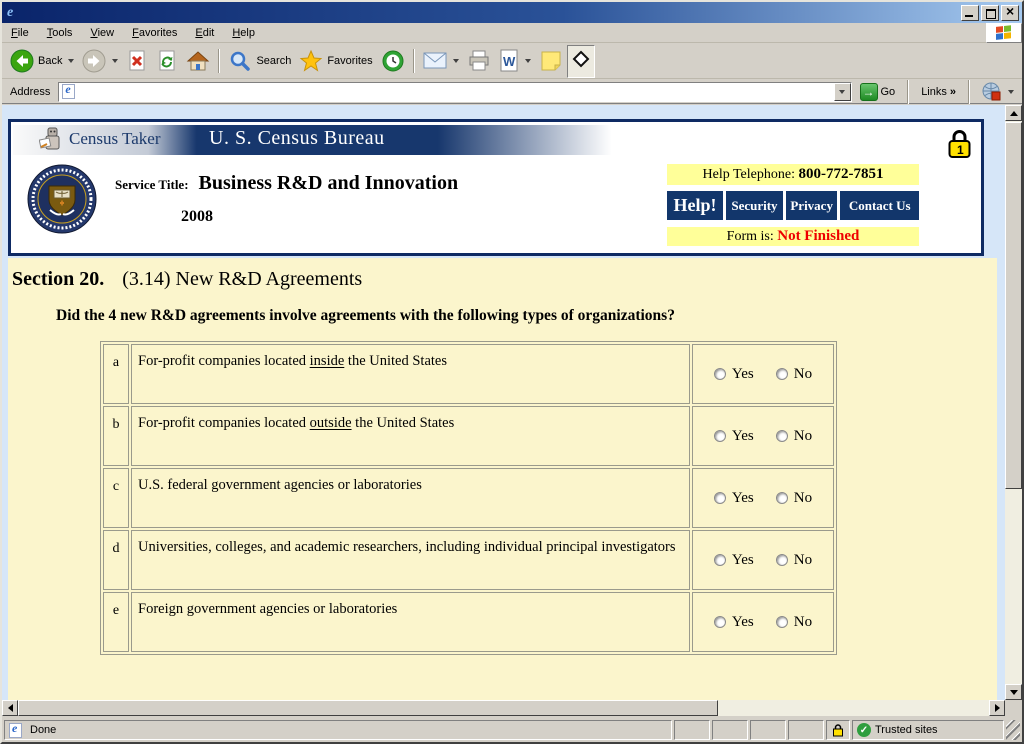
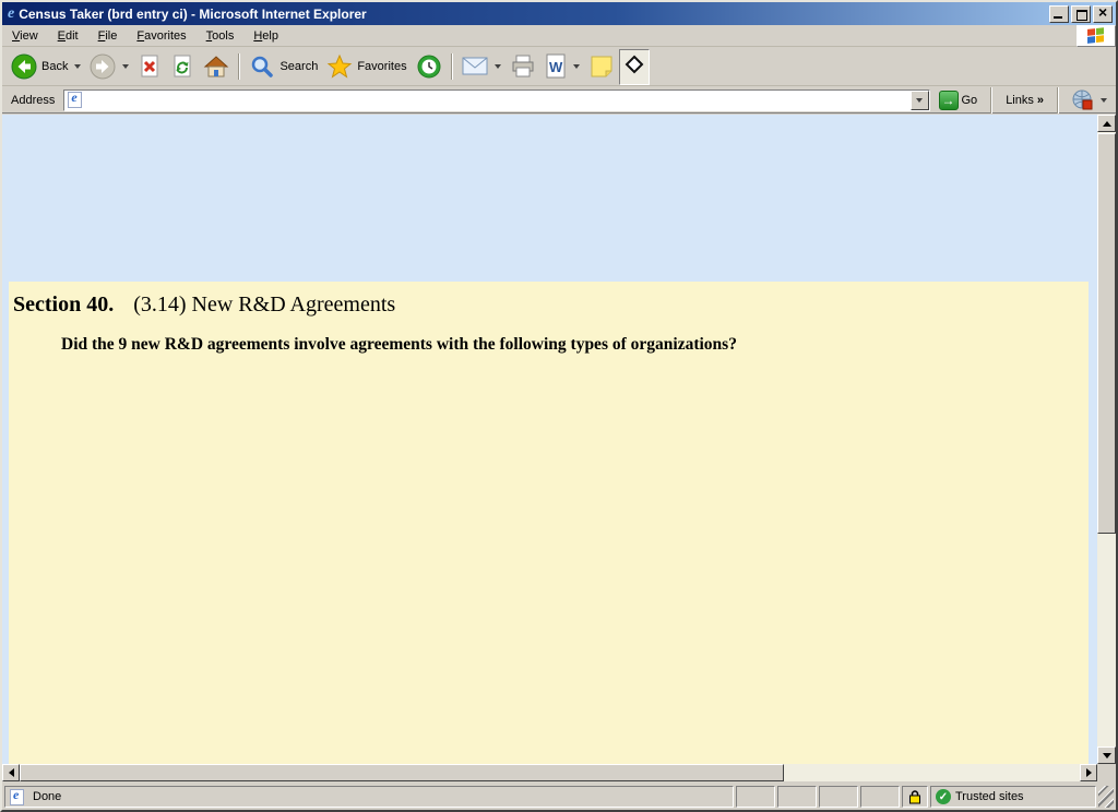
  e
+ Census Taker (brd entry ci) - Microsoft Internet Explorer
- File
+ View
- Tools
+ Edit
- View
+ File
  Favorites
- Edit
+ Tools
  Help
  Back
  Search
  Favorites
  W
  Address
  →
  Go
  Links
  »
- Census Taker
- U. S. Census Bureau
- 1
- Service Title:
- Business R&D and Innovation
- 2008
- Help Telephone: 800-772-7851
- Help!
- Security
- Privacy
- Contact Us
- Form is: Not Finished
- Section 20. (3.14) New R&D Agreements
+ Section 40. (3.14) New R&D Agreements
- Did the 4 new R&D agreements involve agreements with the following types of organizations?
+ Did the 9 new R&D agreements involve agreements with the following types of organizations?
- a	For-profit companies located inside the United States	Yes No
- b	For-profit companies located outside the United States	Yes No
- c	U.S. federal government agencies or laboratories	Yes No
- d	Universities, colleges, and academic researchers, including individual principal investigators	Yes No
- e	Foreign government agencies or laboratories	Yes No
  Done
  ✓
  Trusted sites
